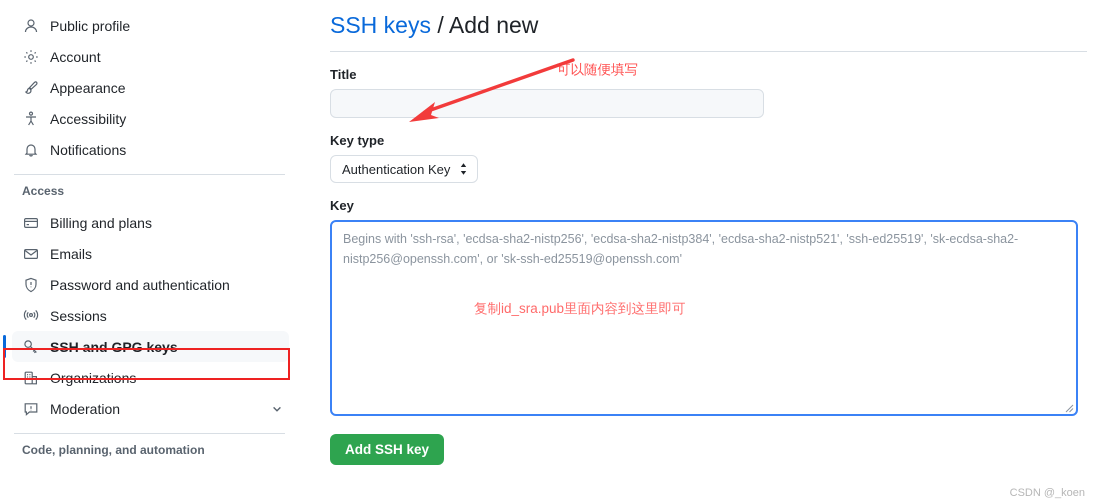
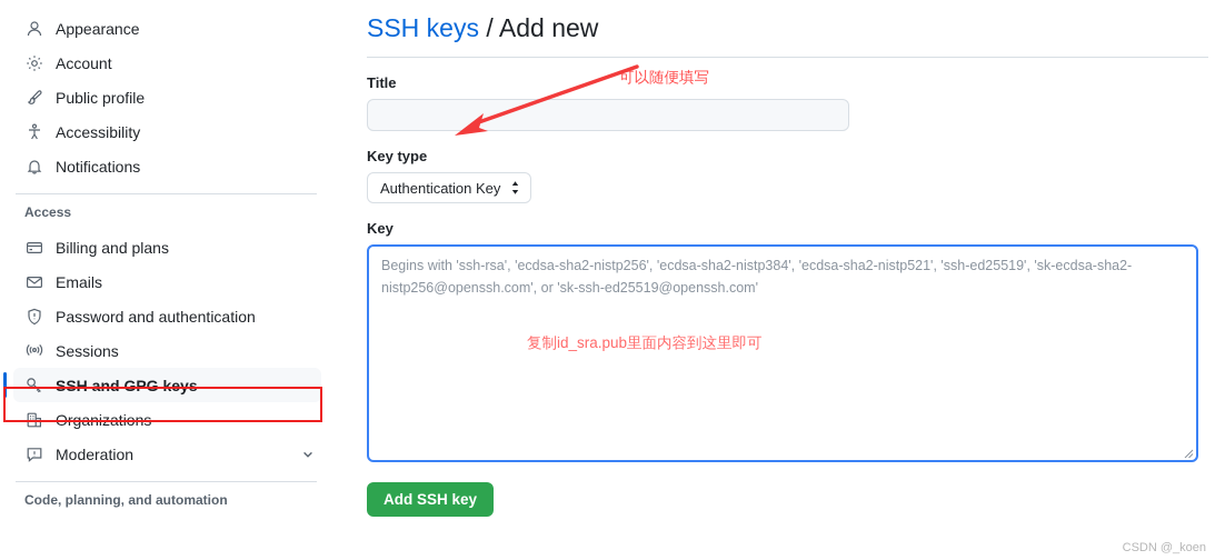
- Public profile
+ Appearance
  Account
- Appearance
+ Public profile
  Accessibility
  Notifications
  Access
  Billing and plans
  Emails
  Password and authentication
  Sessions
  SSH and GPG keys
  Organizations
  Moderation
  Code, planning, and automation
  SSH keys / Add new
  Title
  Key type
  Authentication Key
  Key
  Begins with 'ssh-rsa', 'ecdsa-sha2-nistp256', 'ecdsa-sha2-nistp384', 'ecdsa-sha2-nistp521', 'ssh-ed25519', 'sk-ecdsa-sha2-nistp256@openssh.com', or 'sk-ssh-ed25519@openssh.com'
  复制id_sra.pub里面内容到这里即可
  Add SSH key
  可以随便填写
  CSDN @_koen
